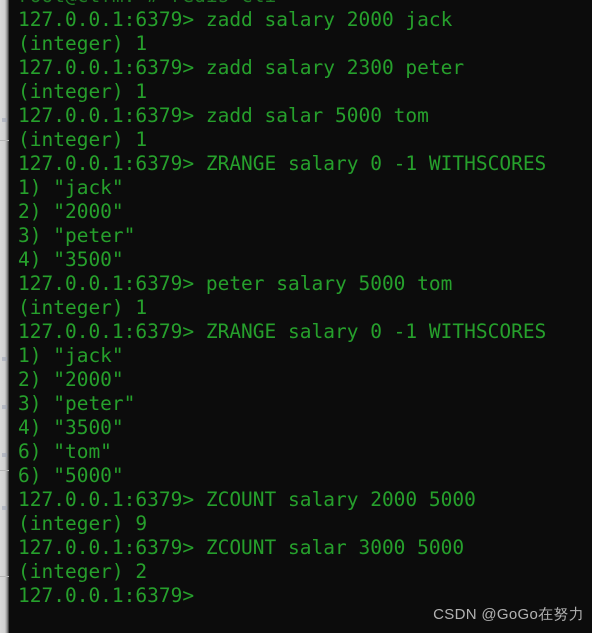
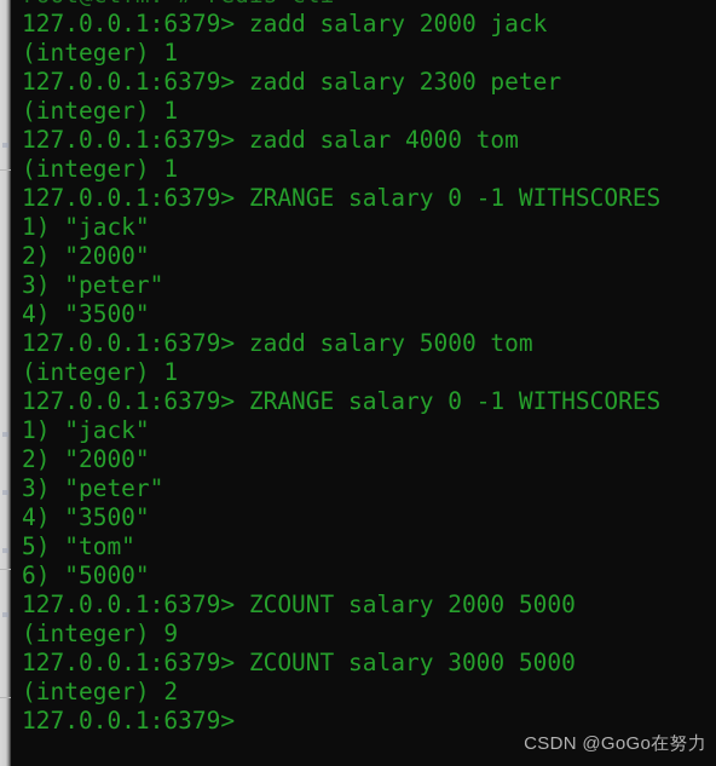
  127.0.0.1:6379> zadd salary 2000 jack
  (integer) 1
  127.0.0.1:6379> zadd salary 2300 peter
  (integer) 1
- 127.0.0.1:6379> zadd salar 5000 tom
+ 127.0.0.1:6379> zadd salar 4000 tom
  (integer) 1
  127.0.0.1:6379> ZRANGE salary 0 -1 WITHSCORES
  1) "jack"
  2) "2000"
  3) "peter"
  4) "3500"
- 127.0.0.1:6379> peter salary 5000 tom
+ 127.0.0.1:6379> zadd salary 5000 tom
  (integer) 1
  127.0.0.1:6379> ZRANGE salary 0 -1 WITHSCORES
  1) "jack"
  2) "2000"
  3) "peter"
  4) "3500"
- 6) "tom"
+ 5) "tom"
  6) "5000"
  127.0.0.1:6379> ZCOUNT salary 2000 5000
  (integer) 9
- 127.0.0.1:6379> ZCOUNT salar 3000 5000
+ 127.0.0.1:6379> ZCOUNT salary 3000 5000
  (integer) 2
  127.0.0.1:6379>
  CSDN @GoGo在努力
